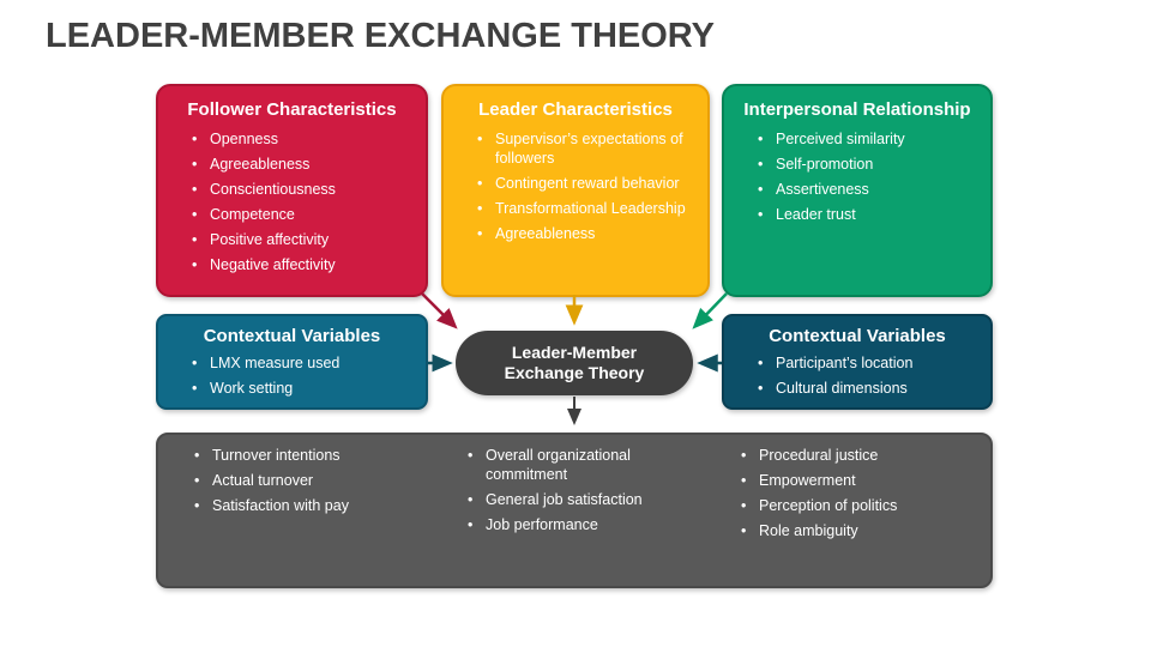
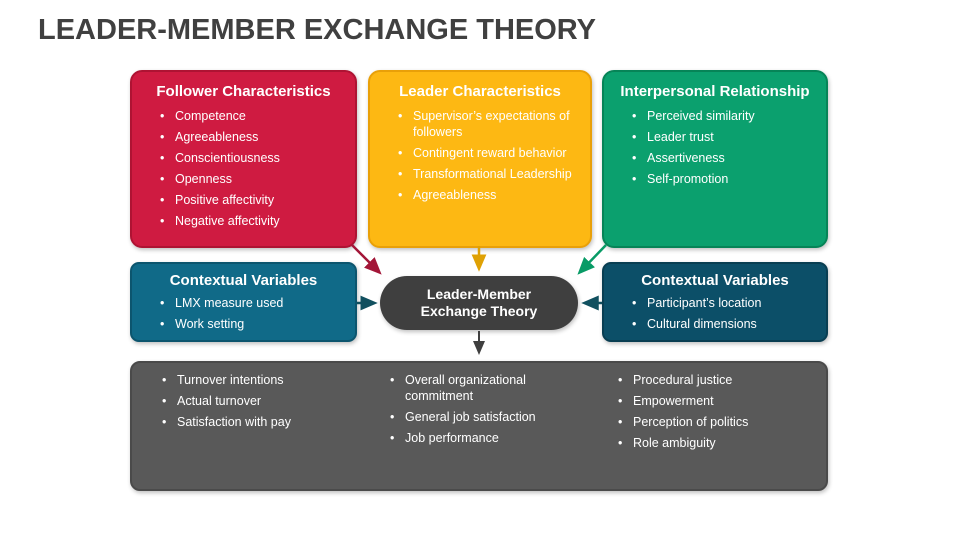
  LEADER-MEMBER EXCHANGE THEORY
  Follower Characteristics
- Openness
+ Competence
  Agreeableness
  Conscientiousness
- Competence
+ Openness
  Positive affectivity
  Negative affectivity
  Leader Characteristics
  Supervisor’s expectations of followers
  Contingent reward behavior
  Transformational Leadership
  Agreeableness
  Interpersonal Relationship
  Perceived similarity
- Self-promotion
+ Leader trust
  Assertiveness
- Leader trust
+ Self-promotion
  Contextual Variables
  LMX measure used
  Work setting
  Leader-Member Exchange Theory
  Contextual Variables
  Participant’s location
  Cultural dimensions
  Turnover intentions
  Actual turnover
  Satisfaction with pay
  Overall organizational commitment
  General job satisfaction
  Job performance
  Procedural justice
  Empowerment
  Perception of politics
  Role ambiguity
